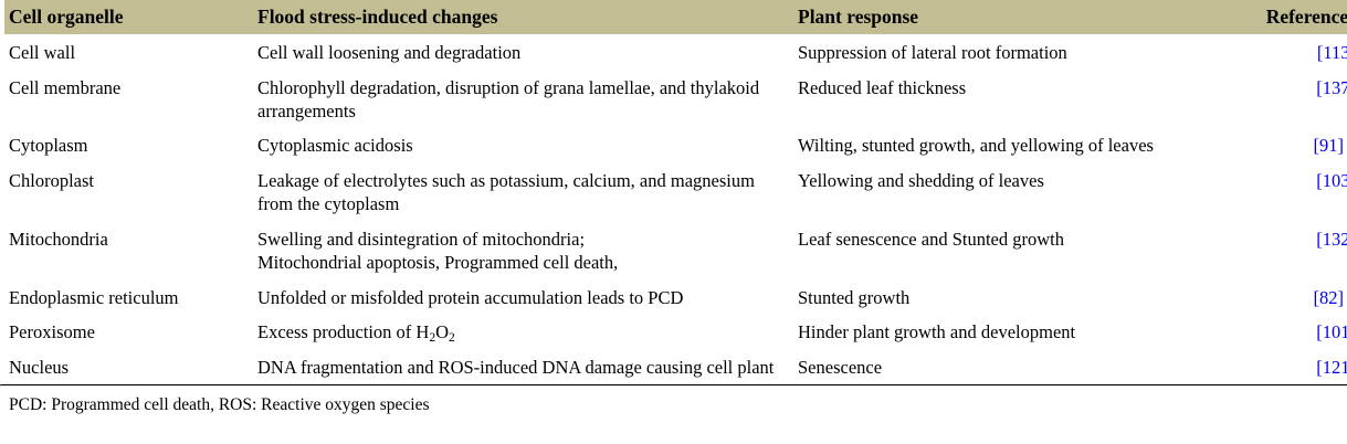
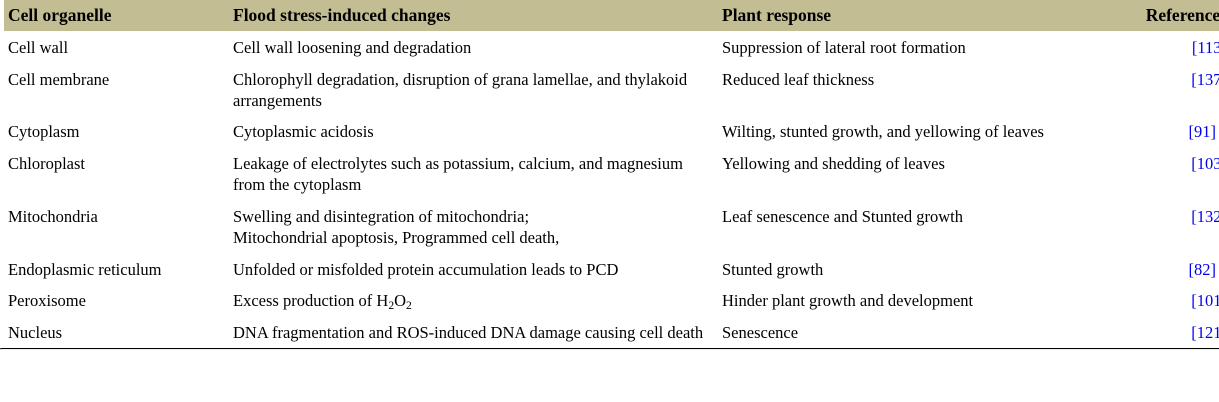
  Cell organelle	Flood stress-induced changes	Plant response	Reference
  Cell wall	Cell wall loosening and degradation	Suppression of lateral root formation	[113
  Cell membrane	Chlorophyll degradation, disruption of grana lamellae, and thylakoid arrangements	Reduced leaf thickness	[137
  Cytoplasm	Cytoplasmic acidosis	Wilting, stunted growth, and yellowing of leaves	[91]
  Chloroplast	Leakage of electrolytes such as potassium, calcium, and magnesium from the cytoplasm	Yellowing and shedding of leaves	[103
  Mitochondria	Swelling and disintegration of mitochondria;Mitochondrial apoptosis, Programmed cell death,	Leaf senescence and Stunted growth	[132
  Endoplasmic reticulum	Unfolded or misfolded protein accumulation leads to PCD	Stunted growth	[82]
  Peroxisome	Excess production of H2O2	Hinder plant growth and development	[101
- Nucleus	DNA fragmentation and ROS-induced DNA damage causing cell plant	Senescence	[121
+ Nucleus	DNA fragmentation and ROS-induced DNA damage causing cell death	Senescence	[121
- PCD: Programmed cell death, ROS: Reactive oxygen species
